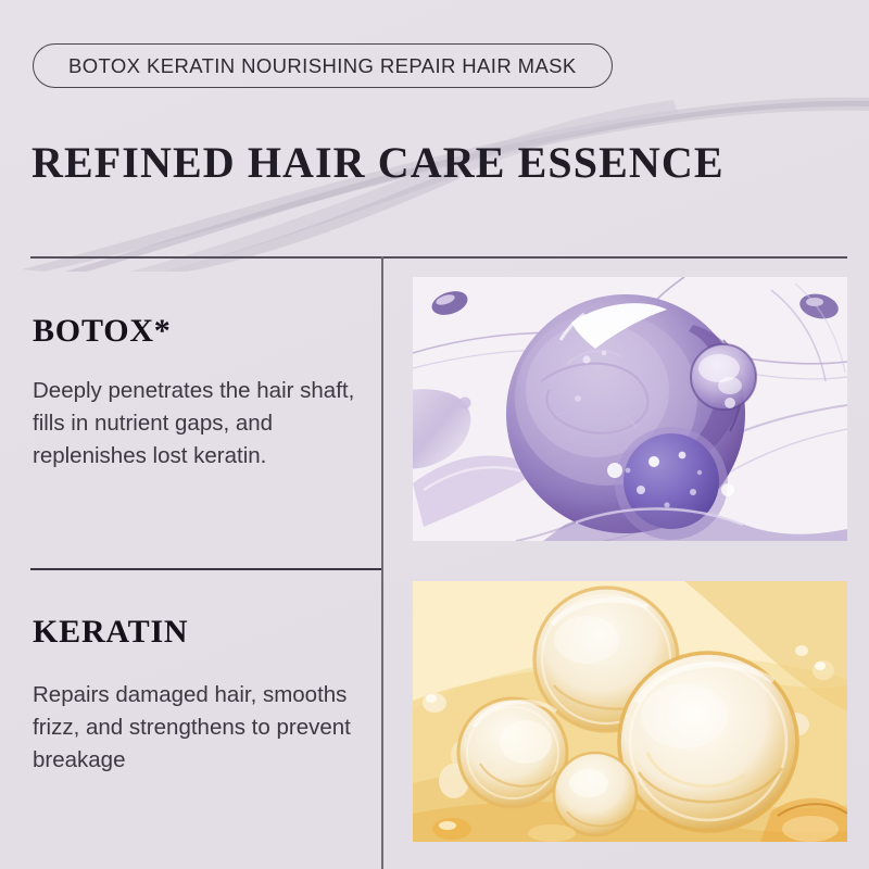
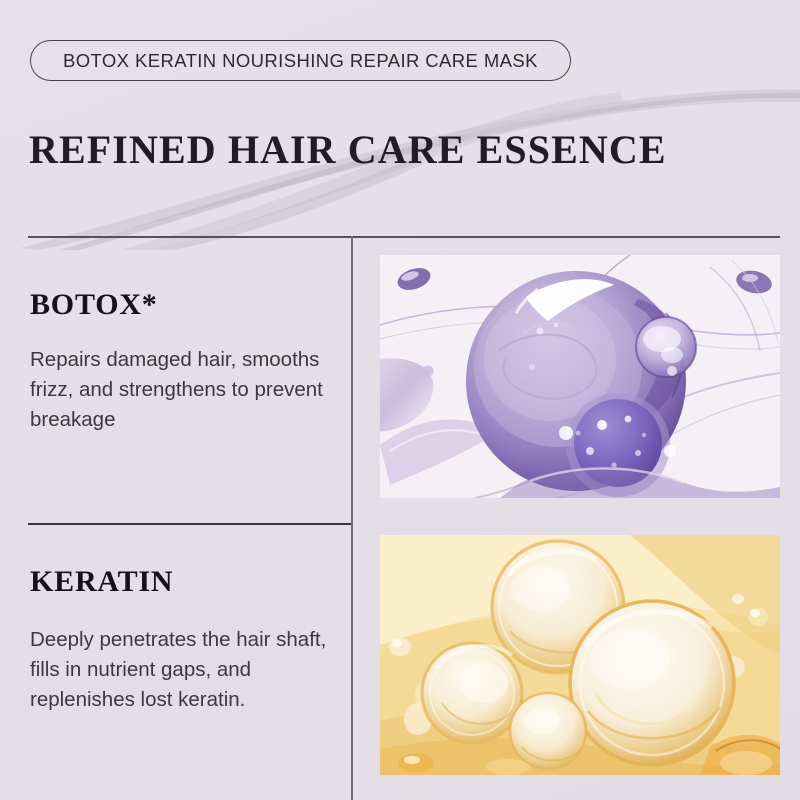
- BOTOX KERATIN NOURISHING REPAIR HAIR MASK
+ BOTOX KERATIN NOURISHING REPAIR CARE MASK
  REFINED HAIR CARE ESSENCE
  BOTOX*
- Deeply penetrates the hair shaft, fills in nutrient gaps, and replenishes lost keratin.
+ Repairs damaged hair, smooths frizz, and strengthens to prevent breakage
  KERATIN
- Repairs damaged hair, smooths frizz, and strengthens to prevent breakage
+ Deeply penetrates the hair shaft, fills in nutrient gaps, and replenishes lost keratin.
